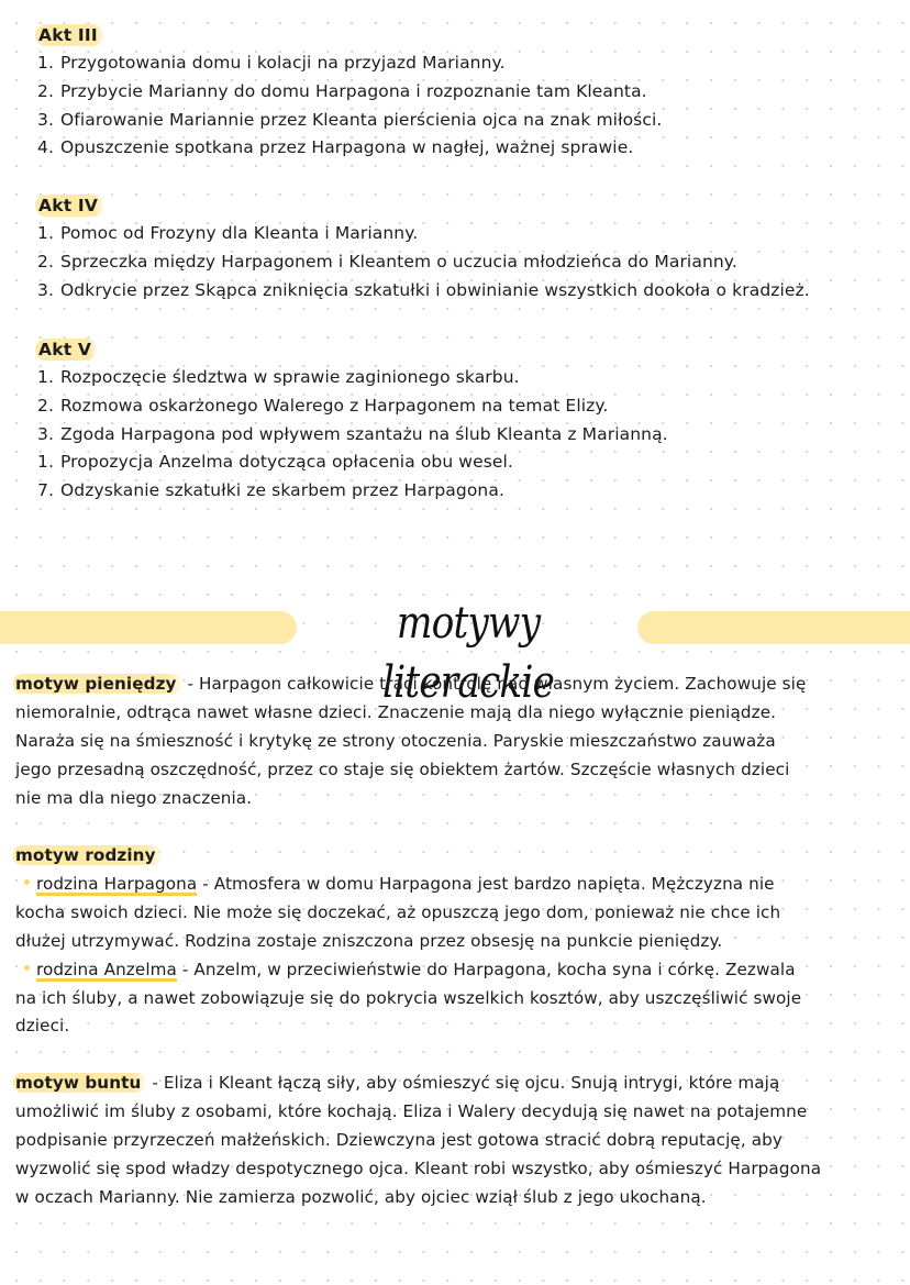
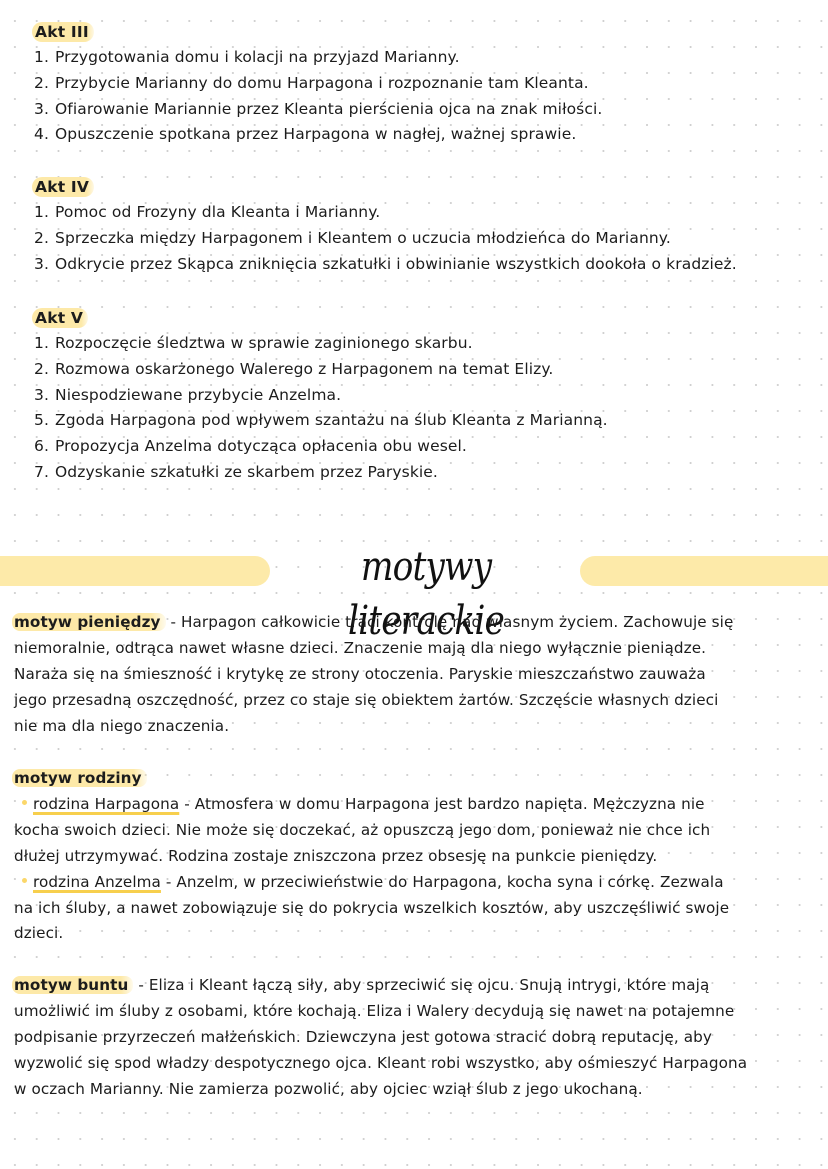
  Akt III
  1. Przygotowania domu i kolacji na przyjazd Marianny.
  2. Przybycie Marianny do domu Harpagona i rozpoznanie tam Kleanta.
  3. Ofiarowanie Mariannie przez Kleanta pierścienia ojca na znak miłości.
  4. Opuszczenie spotkana przez Harpagona w nagłej, ważnej sprawie.
  Akt IV
  1. Pomoc od Frozyny dla Kleanta i Marianny.
  2. Sprzeczka między Harpagonem i Kleantem o uczucia młodzieńca do Marianny.
  3. Odkrycie przez Skąpca zniknięcia szkatułki i obwinianie wszystkich dookoła o kradzież.
  Akt V
  1. Rozpoczęcie śledztwa w sprawie zaginionego skarbu.
  2. Rozmowa oskarżonego Walerego z Harpagonem na temat Elizy.
+ 3. Niespodziewane przybycie Anzelma.
- 3. Zgoda Harpagona pod wpływem szantażu na ślub Kleanta z Marianną.
+ 5. Zgoda Harpagona pod wpływem szantażu na ślub Kleanta z Marianną.
- 1. Propozycja Anzelma dotycząca opłacenia obu wesel.
+ 6. Propozycja Anzelma dotycząca opłacenia obu wesel.
- 7. Odzyskanie szkatułki ze skarbem przez Harpagona.
+ 7. Odzyskanie szkatułki ze skarbem przez Paryskie.
  motywy literackie
  motyw pieniędzy - Harpagon całkowicie traci kontrolę nad własnym życiem. Zachowuje się
  niemoralnie, odtrąca nawet własne dzieci. Znaczenie mają dla niego wyłącznie pieniądze.
  Naraża się na śmieszność i krytykę ze strony otoczenia. Paryskie mieszczaństwo zauważa
  jego przesadną oszczędność, przez co staje się obiektem żartów. Szczęście własnych dzieci
  nie ma dla niego znaczenia.
  motyw rodziny
  rodzina Harpagona - Atmosfera w domu Harpagona jest bardzo napięta. Mężczyzna nie
  kocha swoich dzieci. Nie może się doczekać, aż opuszczą jego dom, ponieważ nie chce ich
  dłużej utrzymywać. Rodzina zostaje zniszczona przez obsesję na punkcie pieniędzy.
  rodzina Anzelma - Anzelm, w przeciwieństwie do Harpagona, kocha syna i córkę. Zezwala
  na ich śluby, a nawet zobowiązuje się do pokrycia wszelkich kosztów, aby uszczęśliwić swoje
  dzieci.
- motyw buntu - Eliza i Kleant łączą siły, aby ośmieszyć się ojcu. Snują intrygi, które mają
+ motyw buntu - Eliza i Kleant łączą siły, aby sprzeciwić się ojcu. Snują intrygi, które mają
  umożliwić im śluby z osobami, które kochają. Eliza i Walery decydują się nawet na potajemne
  podpisanie przyrzeczeń małżeńskich. Dziewczyna jest gotowa stracić dobrą reputację, aby
  wyzwolić się spod władzy despotycznego ojca. Kleant robi wszystko, aby ośmieszyć Harpagona
  w oczach Marianny. Nie zamierza pozwolić, aby ojciec wziął ślub z jego ukochaną.
